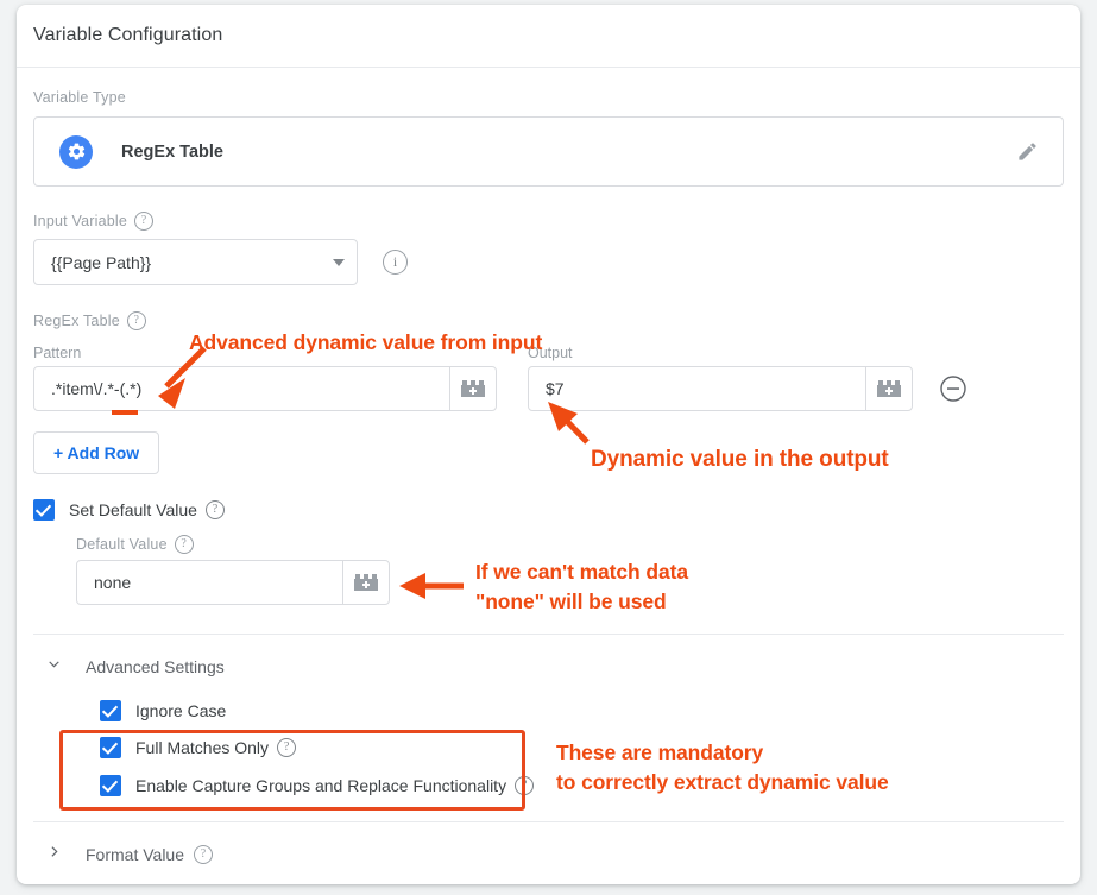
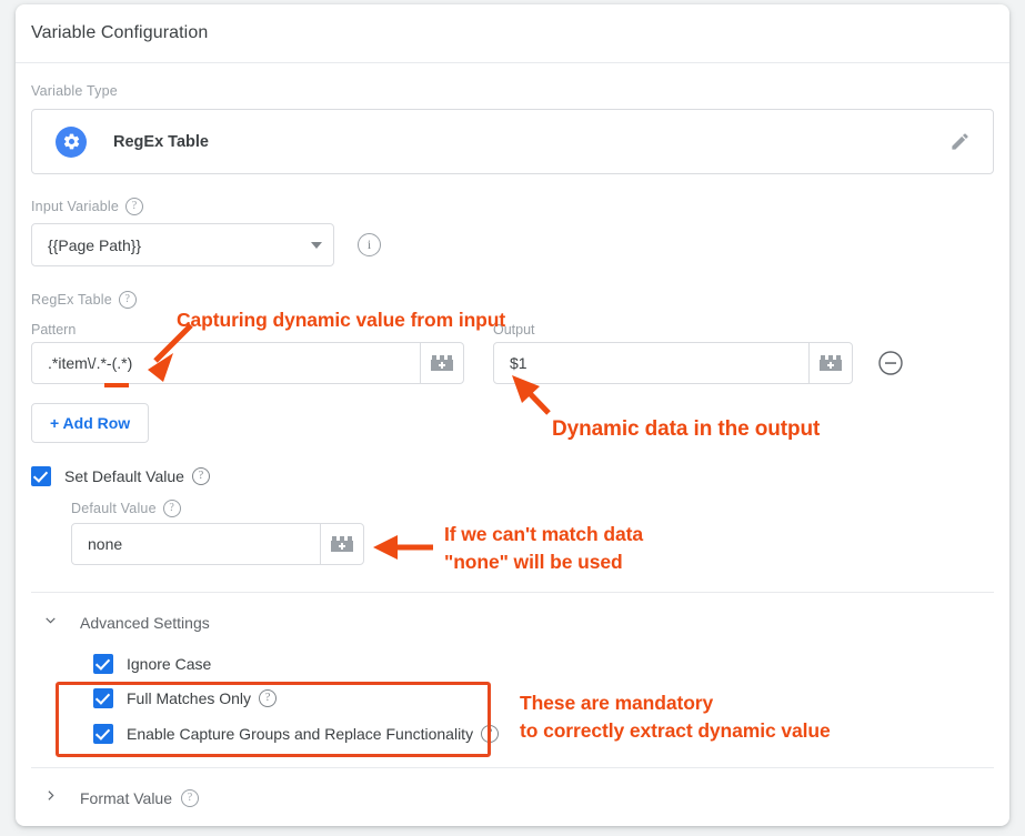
  Variable Configuration
  Variable Type
  RegEx Table
  Input Variable
  ?
  {{Page Path}}
  i
  RegEx Table
  ?
  Pattern
  Output
  .*item\/.*-(.*)
- $7
+ $1
  + Add Row
  Set Default Value
  ?
  Default Value
  ?
  none
  Advanced Settings
  Ignore Case
  Full Matches Only
  ?
  Enable Capture Groups and Replace Functionality
  ?
  Format Value
  ?
- Advanced dynamic value from input
+ Capturing dynamic value from input
- Dynamic value in the output
+ Dynamic data in the output
  If we can't match data
  "none" will be used
  These are mandatory
  to correctly extract dynamic value
